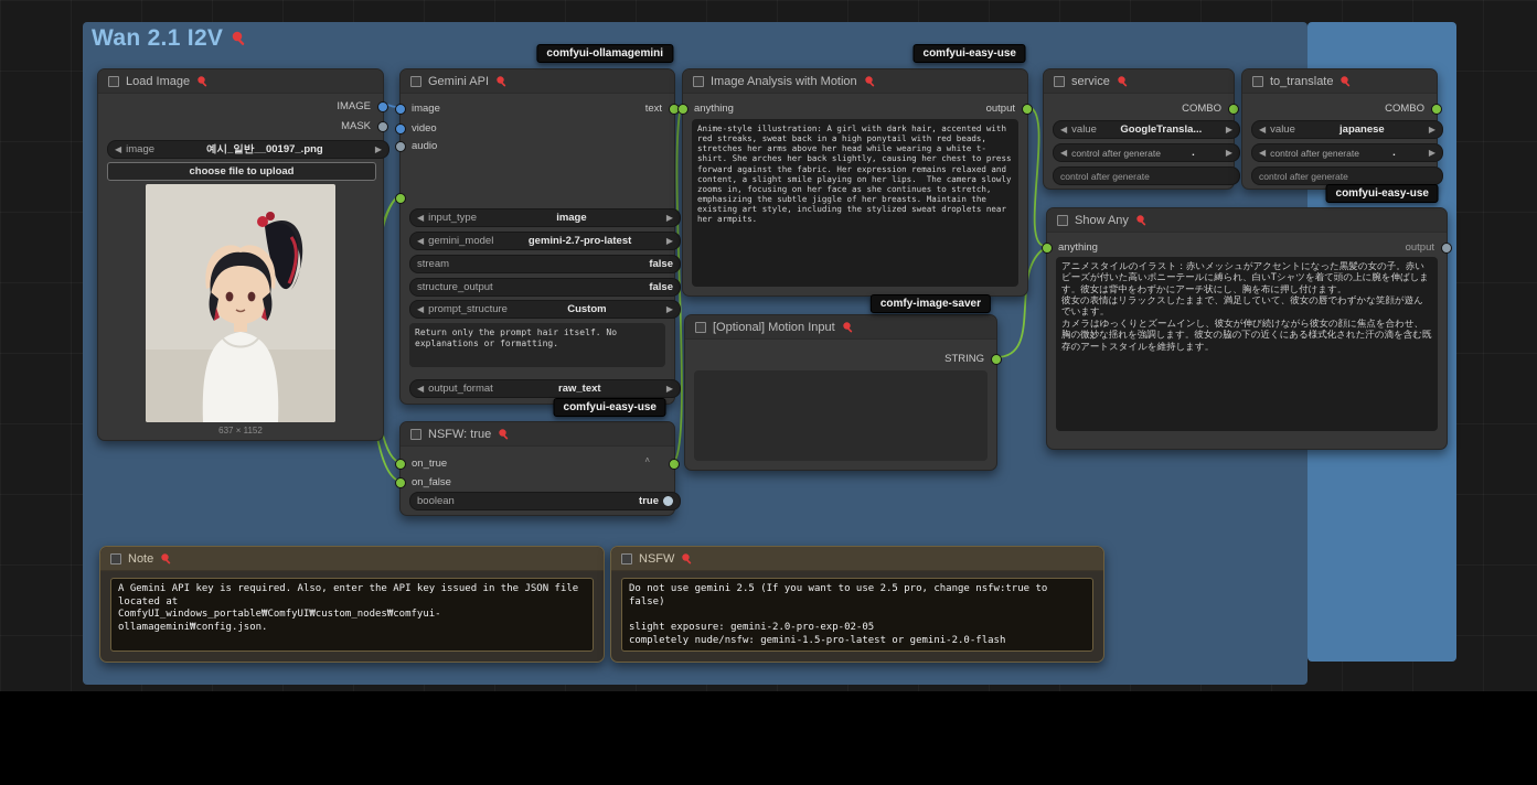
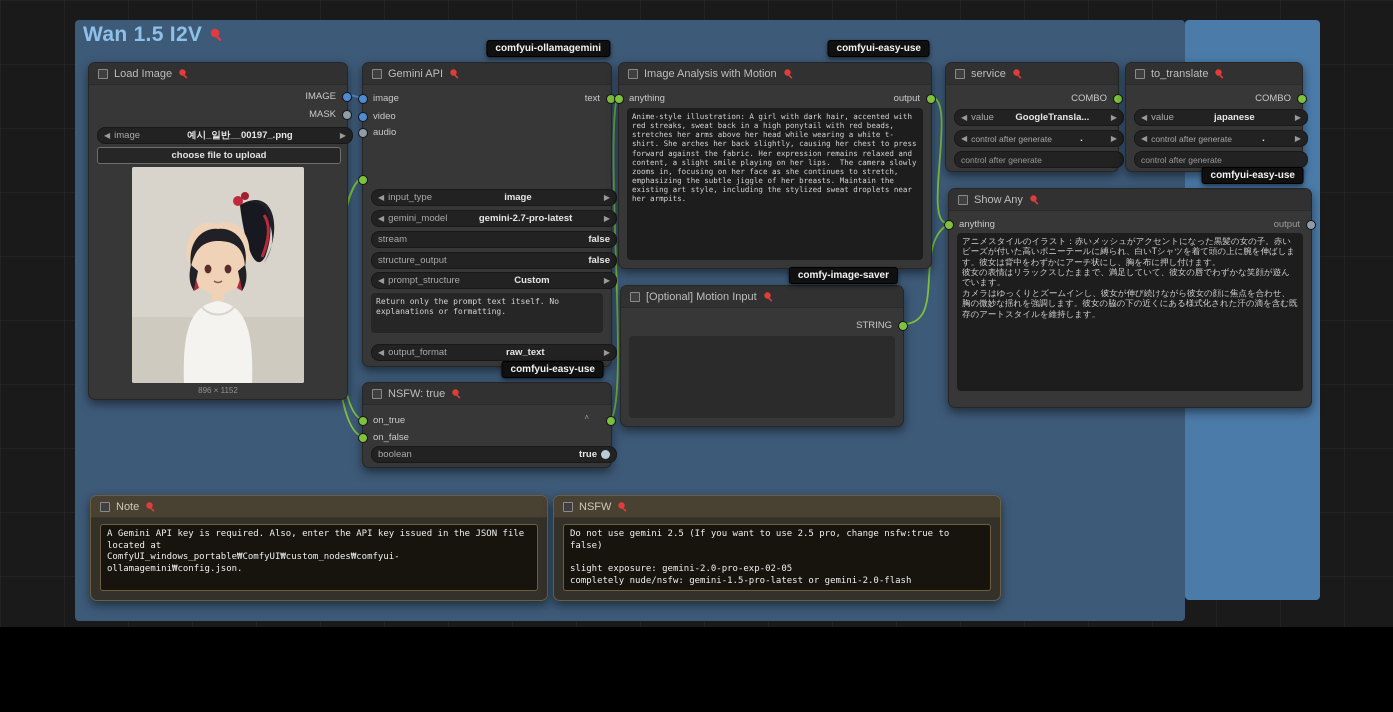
- Wan 2.1 I2V
+ Wan 1.5 I2V
  comfyui-ollamagemini
  comfyui-easy-use
  comfy-image-saver
  comfyui-easy-use
  comfyui-easy-use
  Load Image
  IMAGE
  MASK
  ◀
  image
  예시_일반__00197_.png
  ▶
  choose file to upload
- 637 × 1152
+ 896 × 1152
  Gemini API
  image
  video
  audio
  text
  ◀
  input_type
  image
  ▶
  ◀
  gemini_model
  gemini-2.7-pro-latest
  ▶
  stream
  false
  structure_output
  false
  ◀
  prompt_structure
  Custom
  ▶
- Return only the prompt hair itself. No explanations or formatting.
+ Return only the prompt text itself. No explanations or formatting.
  ◀
  output_format
  raw_text
  ▶
  NSFW: true
  on_true
  ˄
  on_false
  boolean
  true
  Image Analysis with Motion
  anything
  output
  Anime-style illustration: A girl with dark hair, accented with red streaks, sweat back in a high ponytail with red beads, stretches her arms above her head while wearing a white t-shirt. She arches her back slightly, causing her chest to press forward against the fabric. Her expression remains relaxed and content, a slight smile playing on her lips. The camera slowly zooms in, focusing on her face as she continues to stretch, emphasizing the subtle jiggle of her breasts. Maintain the existing art style, including the stylized sweat droplets near her armpits.
  [Optional] Motion Input
  STRING
  service
  COMBO
  ◀
  value
  GoogleTransla...
  ▶
  ◀
  control after generate
  .
  ▶
  control after generate
  to_translate
  COMBO
  ◀
  value
  japanese
  ▶
  ◀
  control after generate
  .
  ▶
  control after generate
  Show Any
  anything
  output
  アニメスタイルのイラスト：赤いメッシュがアクセントになった黒髪の女の子。赤いビーズが付いた高いポニーテールに縛られ、白いTシャツを着て頭の上に腕を伸ばします。彼女は背中をわずかにアーチ状にし、胸を布に押し付けます。
  彼女の表情はリラックスしたままで、満足していて、彼女の唇でわずかな笑顔が遊んでいます。
  カメラはゆっくりとズームインし、彼女が伸び続けながら彼女の顔に焦点を合わせ、胸の微妙な揺れを強調します。彼女の脇の下の近くにある様式化された汗の滴を含む既存のアートスタイルを維持します。
  Note
  A Gemini API key is required. Also, enter the API key issued in the JSON file
  located at
  ComfyUI_windows_portable₩ComfyUI₩custom_nodes₩comfyui-ollamagemini₩config.json.
  NSFW
  Do not use gemini 2.5 (If you want to use 2.5 pro, change nsfw:true to false)
  slight exposure: gemini-2.0-pro-exp-02-05
  completely nude/nsfw: gemini-1.5-pro-latest or gemini-2.0-flash
